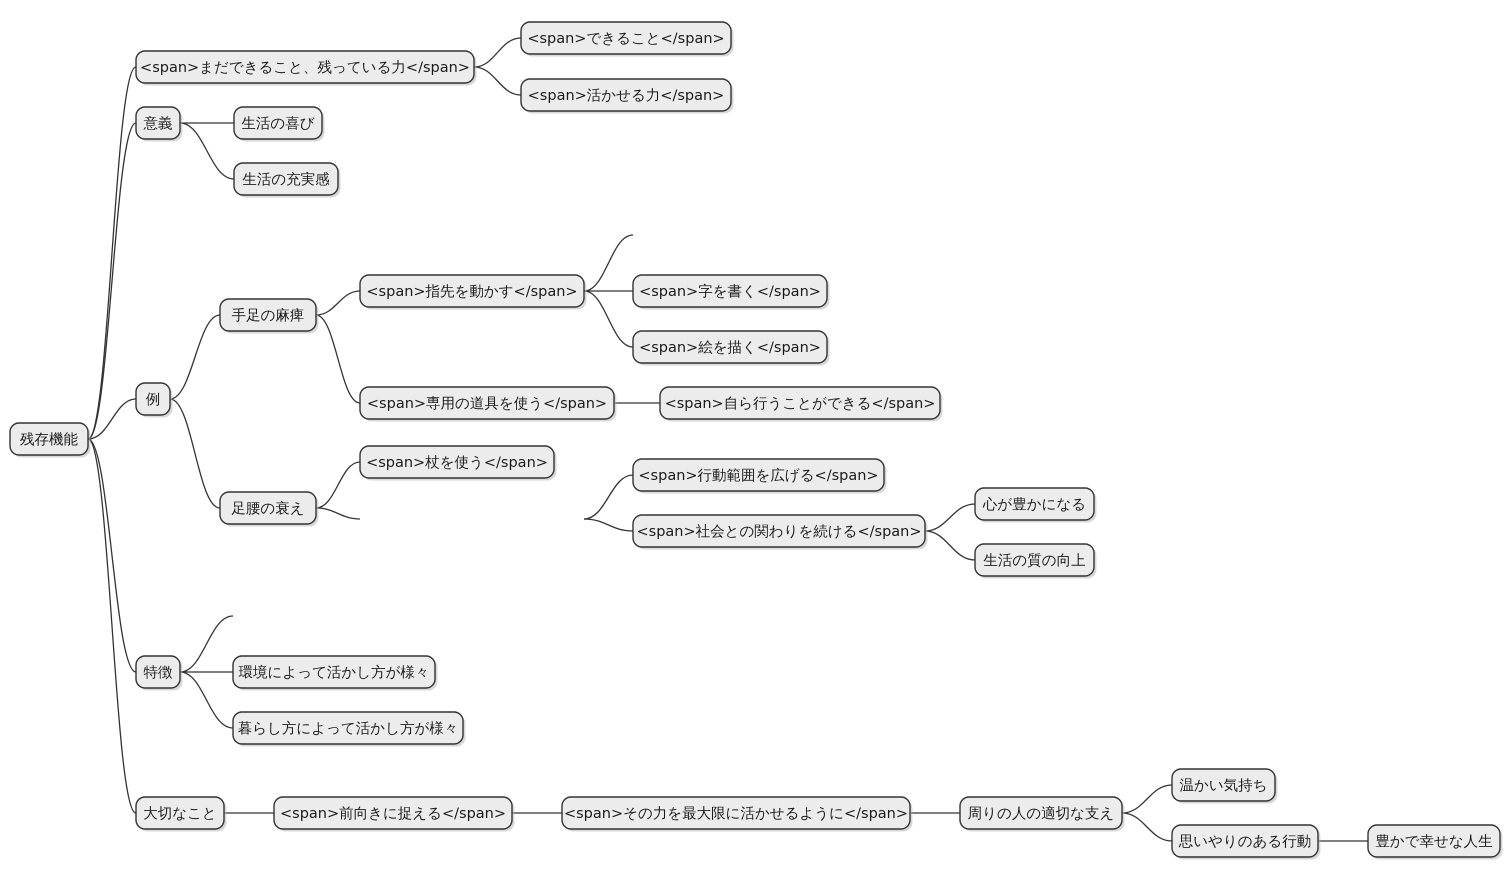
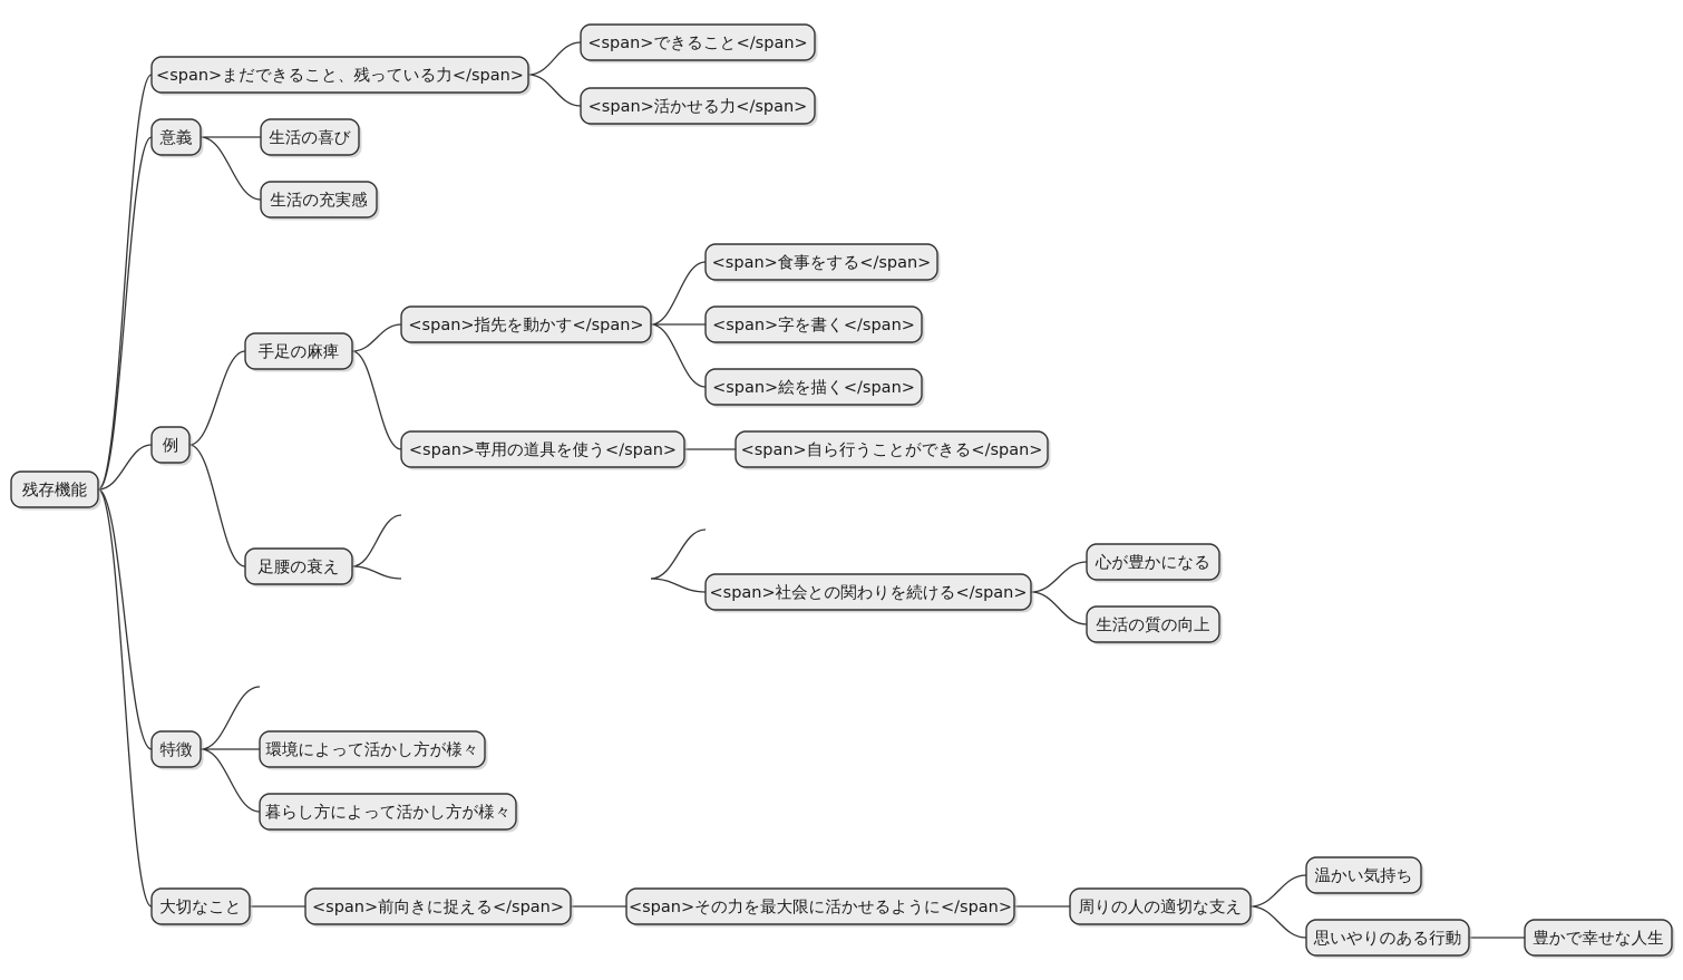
  残存機能
  <span>まだできること、残っている力</span>
  <span>できること</span>
  <span>活かせる力</span>
  意義
  生活の喜び
  生活の充実感
  例
  手足の麻痺
  <span>指先を動かす</span>
+ <span>食事をする</span>
  <span>字を書く</span>
  <span>絵を描く</span>
  <span>専用の道具を使う</span>
  <span>自ら行うことができる</span>
  足腰の衰え
- <span>杖を使う</span>
- <span>行動範囲を広げる</span>
  <span>社会との関わりを続ける</span>
  心が豊かになる
  生活の質の向上
  特徴
  環境によって活かし方が様々
  暮らし方によって活かし方が様々
  大切なこと
  <span>前向きに捉える</span>
  <span>その力を最大限に活かせるように</span>
  周りの人の適切な支え
  温かい気持ち
  思いやりのある行動
  豊かで幸せな人生
